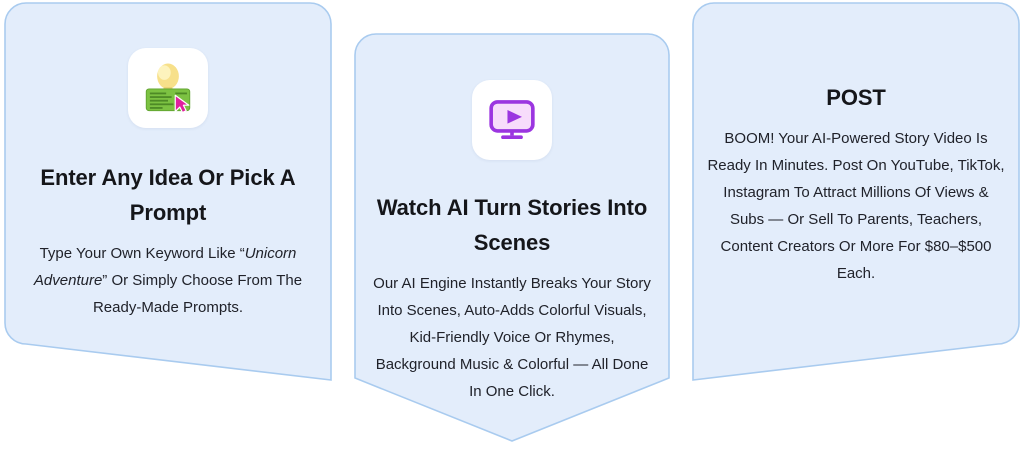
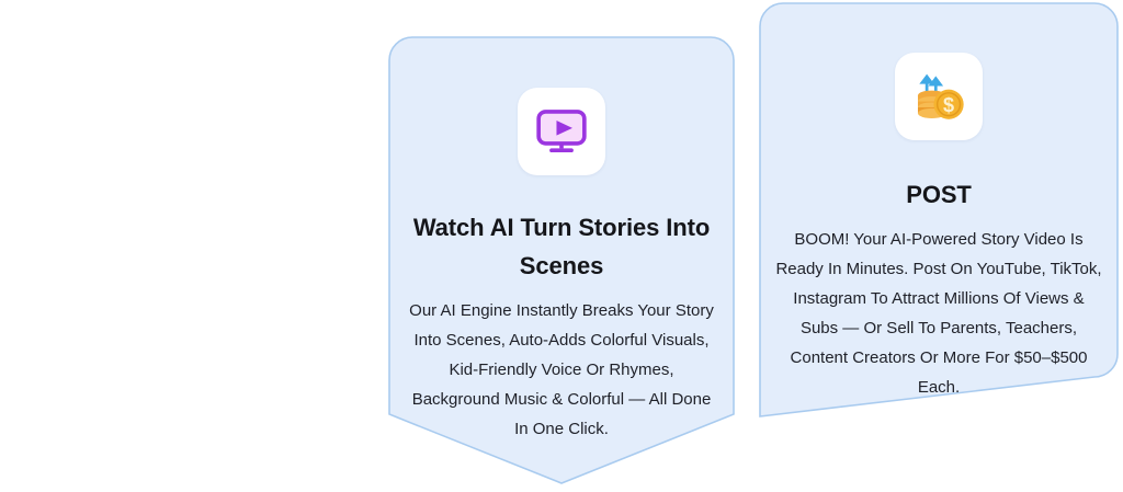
- Enter Any Idea Or Pick A Prompt
- Type Your Own Keyword Like “Unicorn Adventure” Or Simply Choose From The Ready-Made Prompts.
  Watch AI Turn Stories Into Scenes
  Our AI Engine Instantly Breaks Your Story Into Scenes, Auto-Adds Colorful Visuals, Kid-Friendly Voice Or Rhymes, Background Music & Colorful — All Done In One Click.
+ $
  POST
- BOOM! Your AI-Powered Story Video Is Ready In Minutes. Post On YouTube, TikTok, Instagram To Attract Millions Of Views & Subs — Or Sell To Parents, Teachers, Content Creators Or More For $80–$500 Each.
+ BOOM! Your AI-Powered Story Video Is Ready In Minutes. Post On YouTube, TikTok, Instagram To Attract Millions Of Views & Subs — Or Sell To Parents, Teachers, Content Creators Or More For $50–$500 Each.
